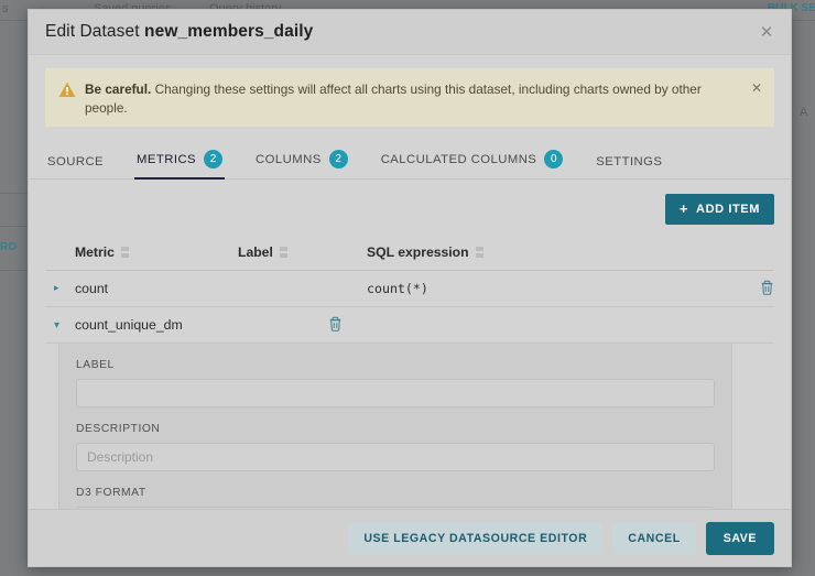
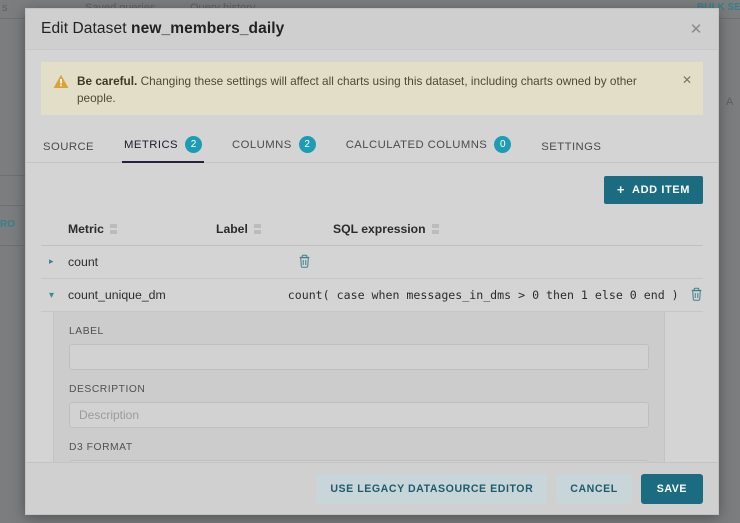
  s
  A
  RO
  Edit Dataset new_members_daily
  ✕
  Be careful. Changing these settings will affect all charts using this dataset, including charts owned by other people.
  ✕
  SOURCE
  METRICS
  2
  COLUMNS
  2
  CALCULATED COLUMNS
  0
  SETTINGS
  +
  ADD ITEM
  Metric
  Label
  SQL expression
  ▸
  count
- count(*)
  ▾
  count_unique_dm
+ count( case when messages_in_dms > 0 then 1 else 0 end )
  LABEL
  DESCRIPTION
  Description
  D3 FORMAT
  USE LEGACY DATASOURCE EDITOR
  CANCEL
  SAVE
